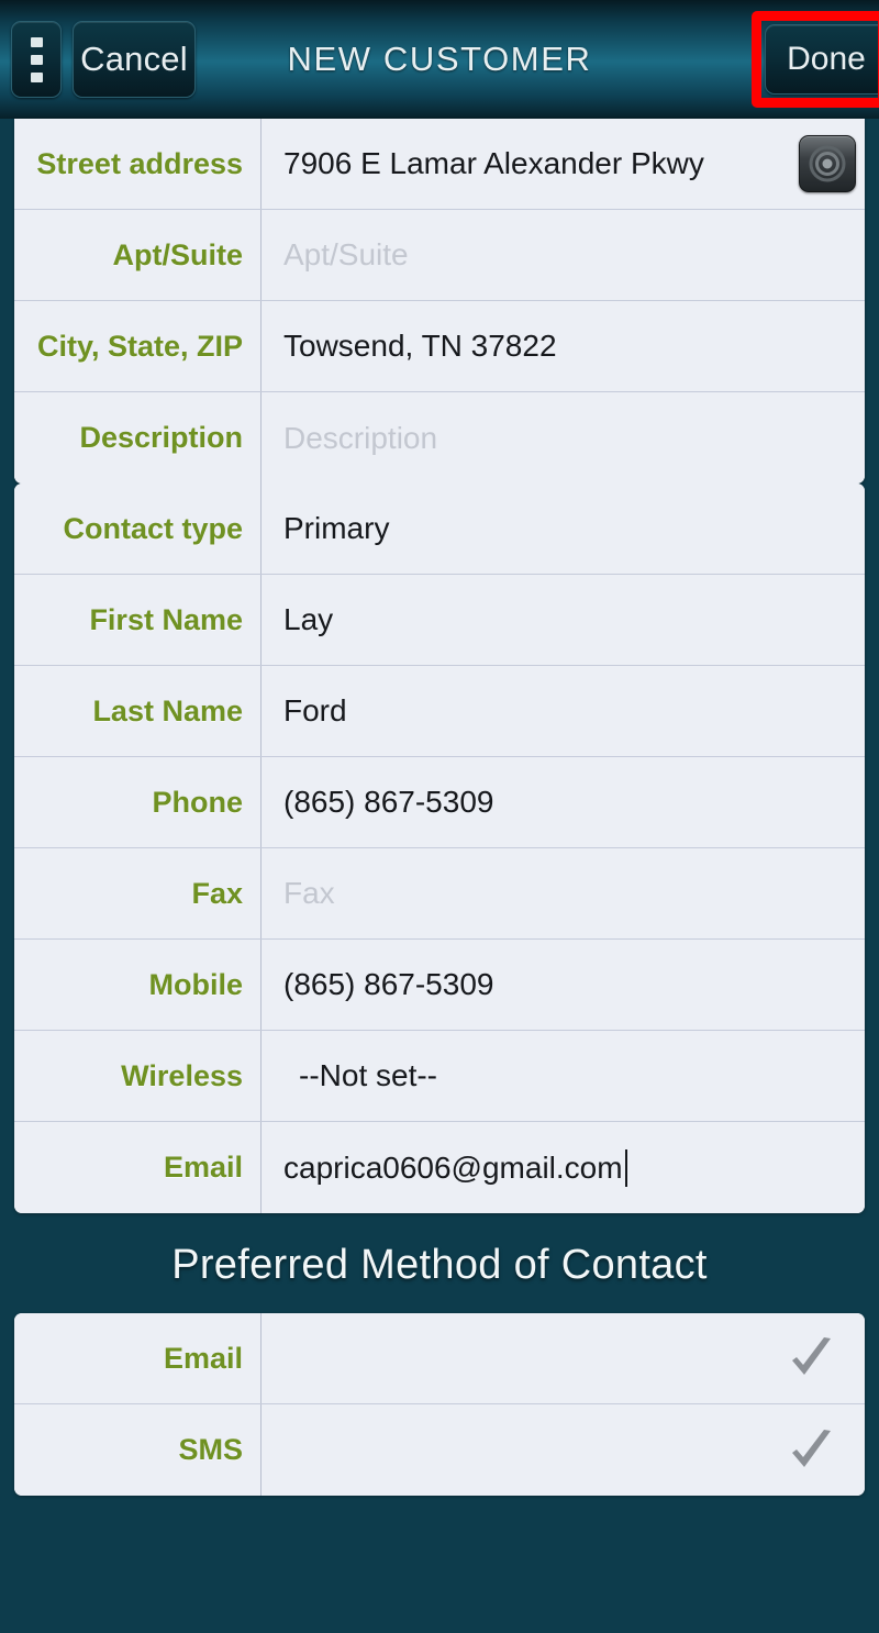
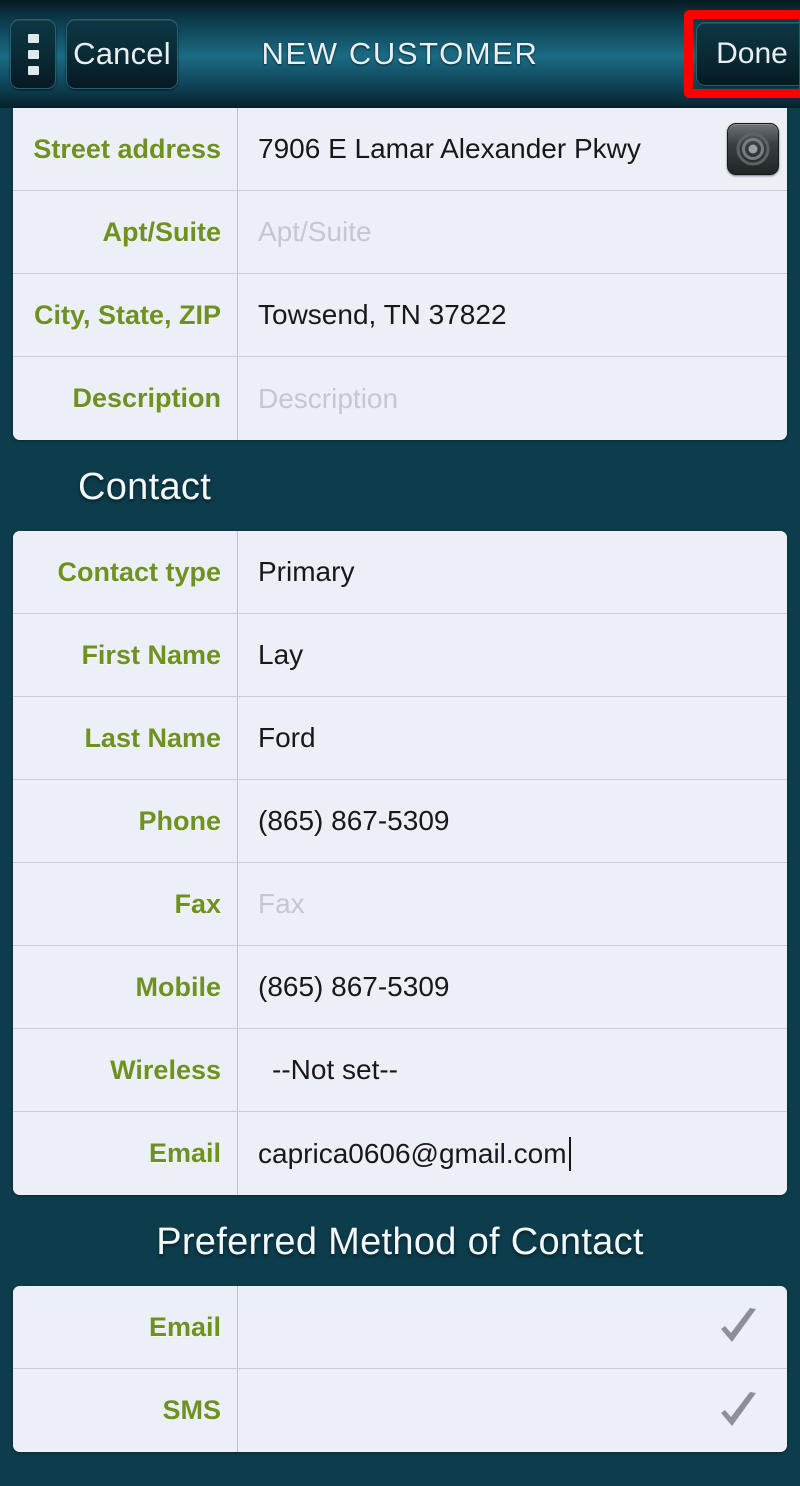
  Cancel
  NEW CUSTOMER
  Done
  Street address
  7906 E Lamar Alexander Pkwy
  Apt/Suite
  Apt/Suite
  City, State, ZIP
  Towsend, TN 37822
  Description
  Description
+ Contact
  Contact type
  Primary
  First Name
  Lay
  Last Name
  Ford
  Phone
  (865) 867-5309
  Fax
  Fax
  Mobile
  (865) 867-5309
  Wireless
  --Not set--
  Email
  caprica0606@gmail.com
  Preferred Method of Contact
  Email
  SMS
